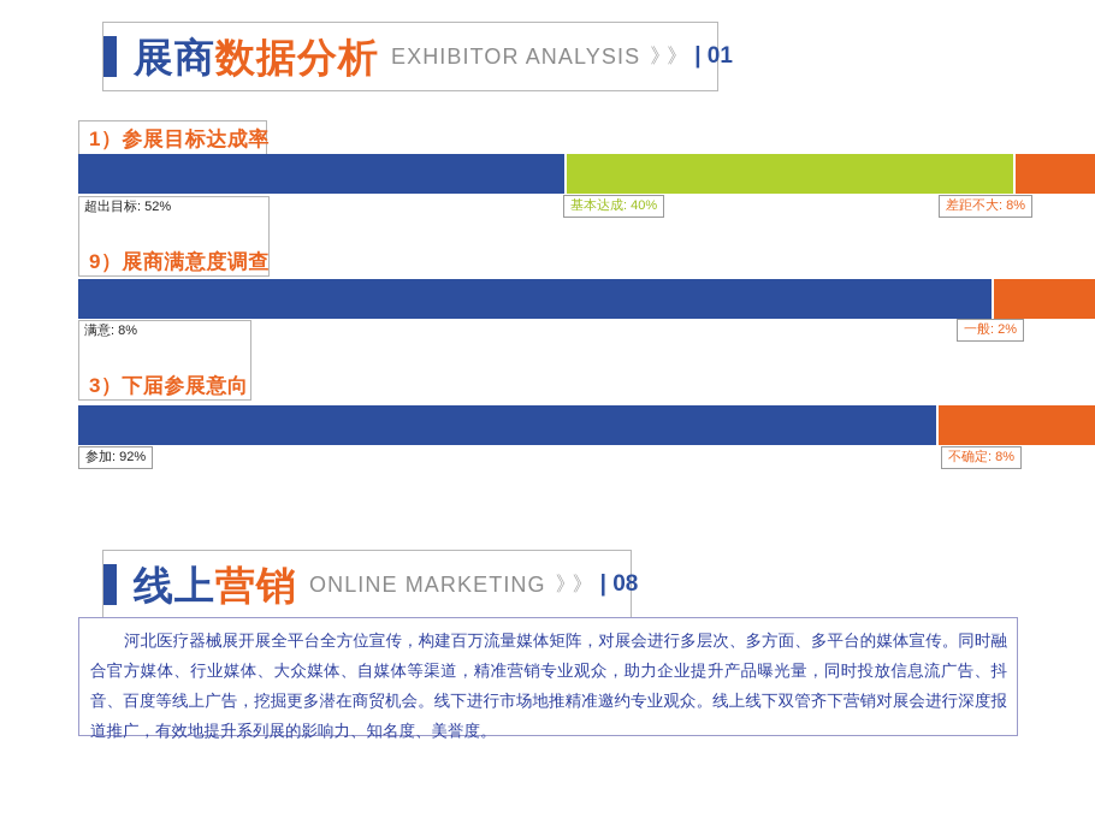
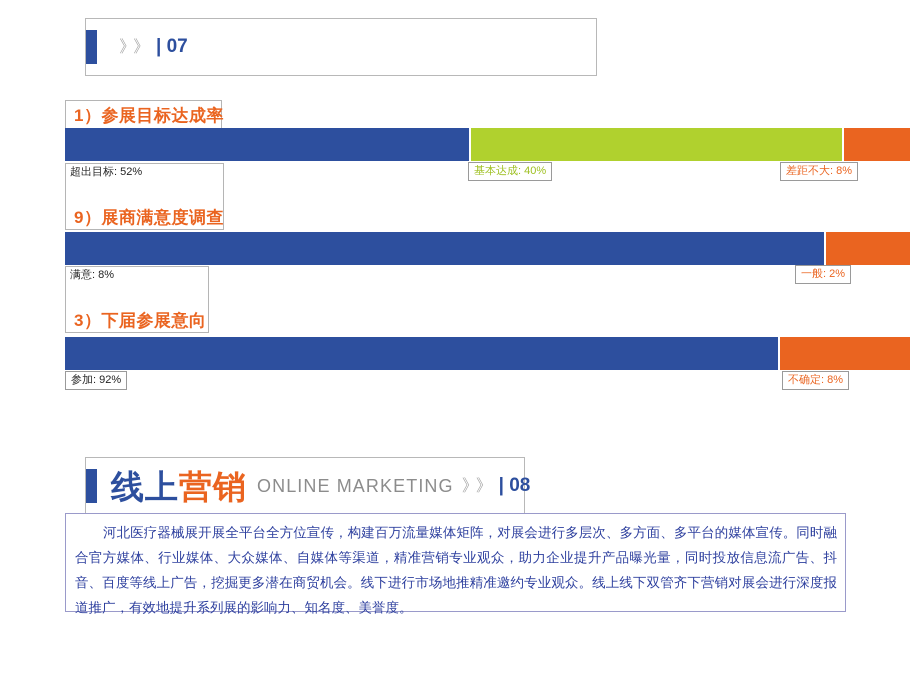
- 展商数据分析
- EXHIBITOR ANALYSIS
  》》
- | 01
+ | 07
  1）参展目标达成率
  超出目标: 52%
  基本达成: 40%
  差距不大: 8%
  9）展商满意度调查
  满意: 8%
  一般: 2%
  3）下届参展意向
  参加: 92%
  不确定: 8%
  线上营销
  ONLINE MARKETING
  》》
  | 08
  河北医疗器械展开展全平台全方位宣传，构建百万流量媒体矩阵，对展会进行多层次、多方面、多平台的媒体宣传。同时融合官方媒体、行业媒体、大众媒体、自媒体等渠道，精准营销专业观众，助力企业提升产品曝光量，同时投放信息流广告、抖音、百度等线上广告，挖掘更多潜在商贸机会。线下进行市场地推精准邀约专业观众。线上线下双管齐下营销对展会进行深度报道推广，有效地提升系列展的影响力、知名度、美誉度。
